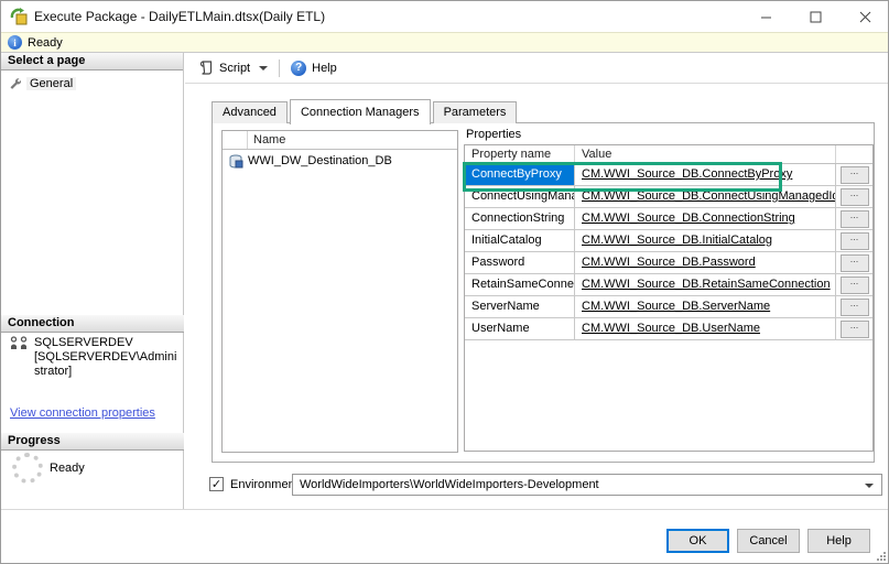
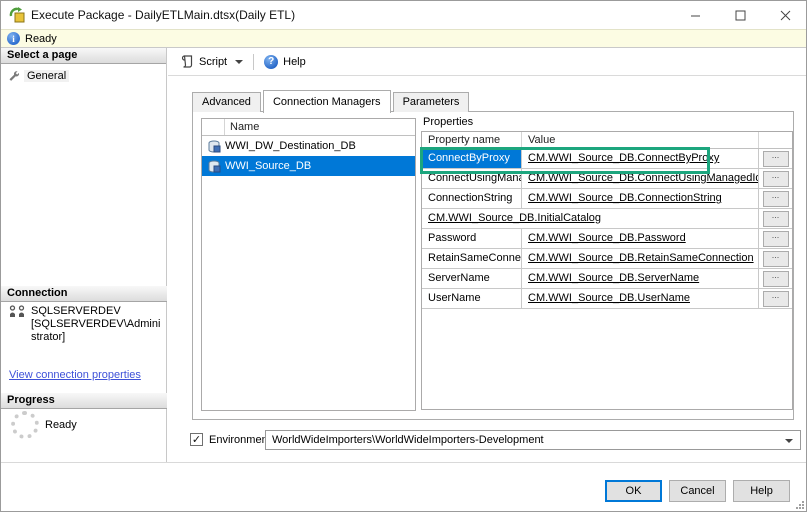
  Execute Package - DailyETLMain.dtsx(Daily ETL)
  i
  Ready
  Select a page
  General
  Connection
  SQLSERVERDEV
  [SQLSERVERDEV\Administrator]
  View connection properties
  Progress
  Ready
  Script
  ?
  Help
  Advanced
  Connection Managers
  Parameters
  Name
  WWI_DW_Destination_DB
+ WWI_Source_DB
  Properties
  Property name
  Value
  ConnectByProxy
  CM.WWI_Source_DB.ConnectByProxy
  ...
  ConnectUsingMana
  CM.WWI_Source_DB.ConnectUsingManagedI
  ...
  ConnectionString
  CM.WWI_Source_DB.ConnectionString
  ...
- InitialCatalog
  CM.WWI_Source_DB.InitialCatalog
  ...
  Password
  CM.WWI_Source_DB.Password
  ...
  RetainSameConne
  CM.WWI_Source_DB.RetainSameConnection
  ...
  ServerName
  CM.WWI_Source_DB.ServerName
  ...
  UserName
  CM.WWI_Source_DB.UserName
  ...
  ✓
  Environme
  WorldWideImporters\WorldWideImporters-Development
  OK
  Cancel
  Help
